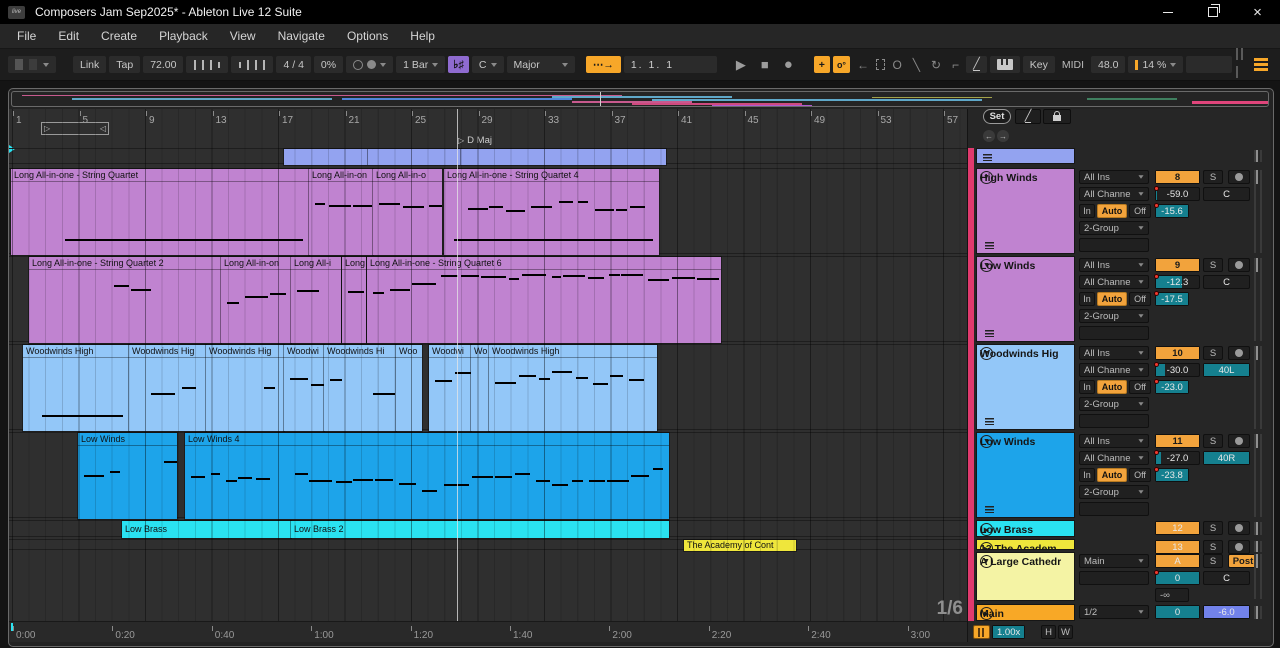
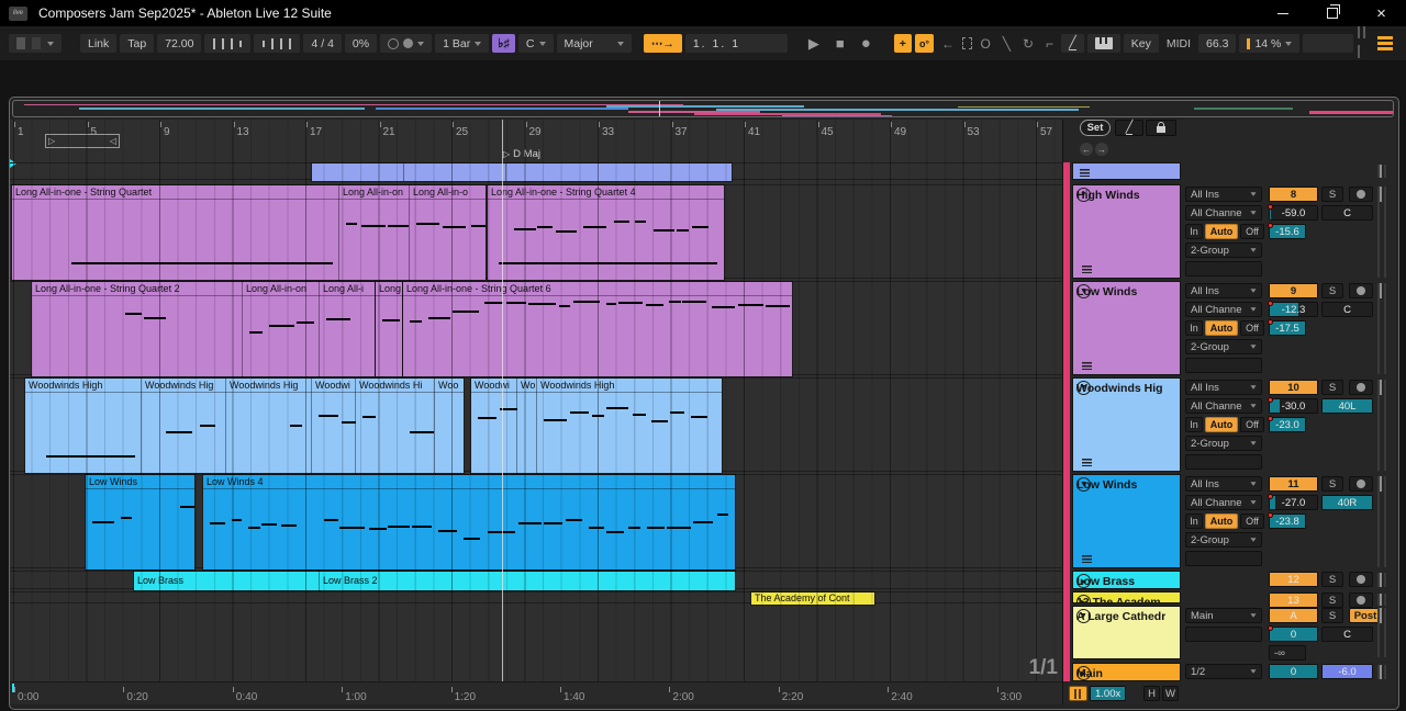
  Composers Jam Sep2025* - Ableton Live 12 Suite
  ×
- File
- Edit
- Create
- Playback
- View
- Navigate
- Options
- Help
  Link
  Tap
  72.00
  4 / 4
  0%
  1 Bar
  ♭♯
  C
  Major
  ⋯→
  1. 1. 1
  ▶
  ■
  ●
  +
  o°
  ←
  O
  ╲
  ↻
  ⌐
  ╱
  Key
  MIDI
- 48.0
+ 66.3
  14 %
- 1/6
+ 1/1
  0:00
  0:20
  0:40
  1:00
  1:20
  1:40
  2:00
  2:20
  2:40
  3:00
  High Winds
  All Ins
  All Channe
  In
  Auto
  Off
  2-Group
  8
  S
  -59.0
  C
  -15.6
  Low Winds
  All Ins
  All Channe
  In
  Auto
  Off
  2-Group
  9
  S
  -12.3
  C
  -17.5
  Woodwinds Hig
  All Ins
  All Channe
  In
  Auto
  Off
  2-Group
  10
  S
  -30.0
  40L
  -23.0
  Low Winds
  All Ins
  All Channe
  In
  Auto
  Off
  2-Group
  11
  S
  -27.0
  40R
  -23.8
  Low Brass
  12
  S
  13
  S
  A Large Cathedr
  Main
  A
  S
  Post
  0
  C
  -∞
  Main
  1/2
  0
  -6.0
  1.00x
  H
  W
  Set
  ╱
  ←
  →
